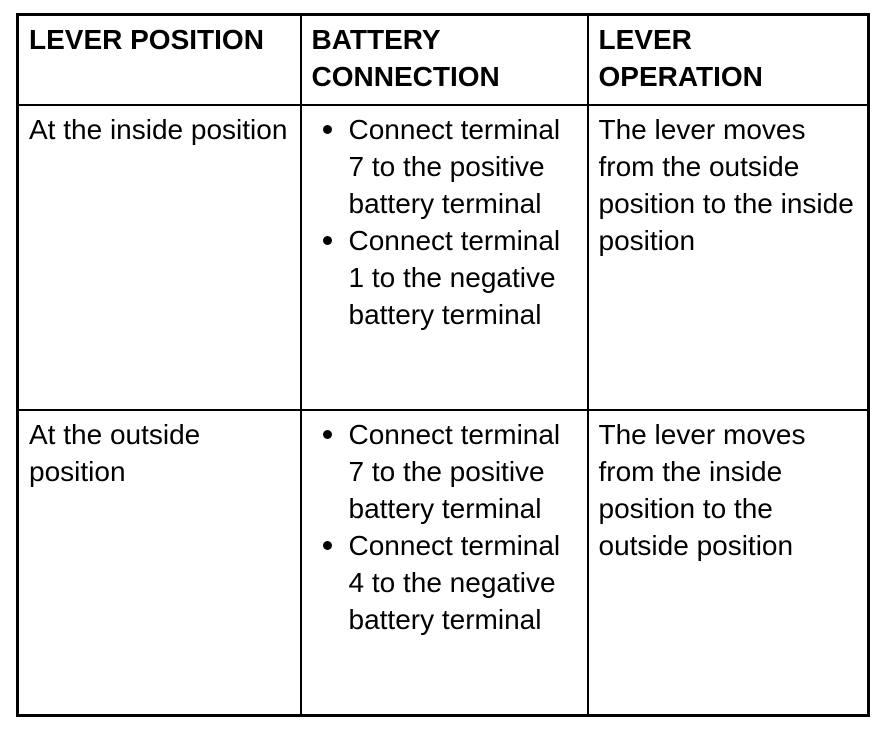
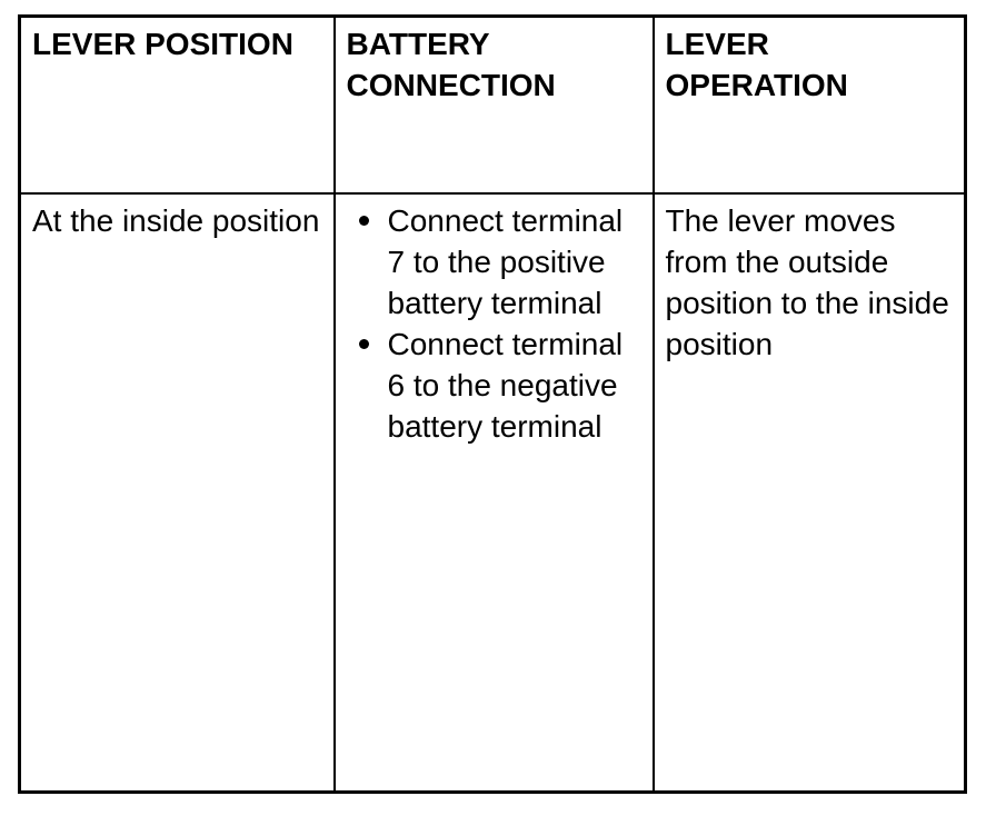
  LEVER POSITION	BATTERY CONNECTION	LEVER OPERATION
- At the inside position	Connect terminal 7 to the positive battery terminal Connect terminal 1 to the negative battery terminal	The lever moves from the outside position to the inside position
+ At the inside position	Connect terminal 7 to the positive battery terminal Connect terminal 6 to the negative battery terminal	The lever moves from the outside position to the inside position
- At the outside position	Connect terminal 7 to the positive battery terminal Connect terminal 4 to the negative battery terminal	The lever moves from the inside position to the outside position
